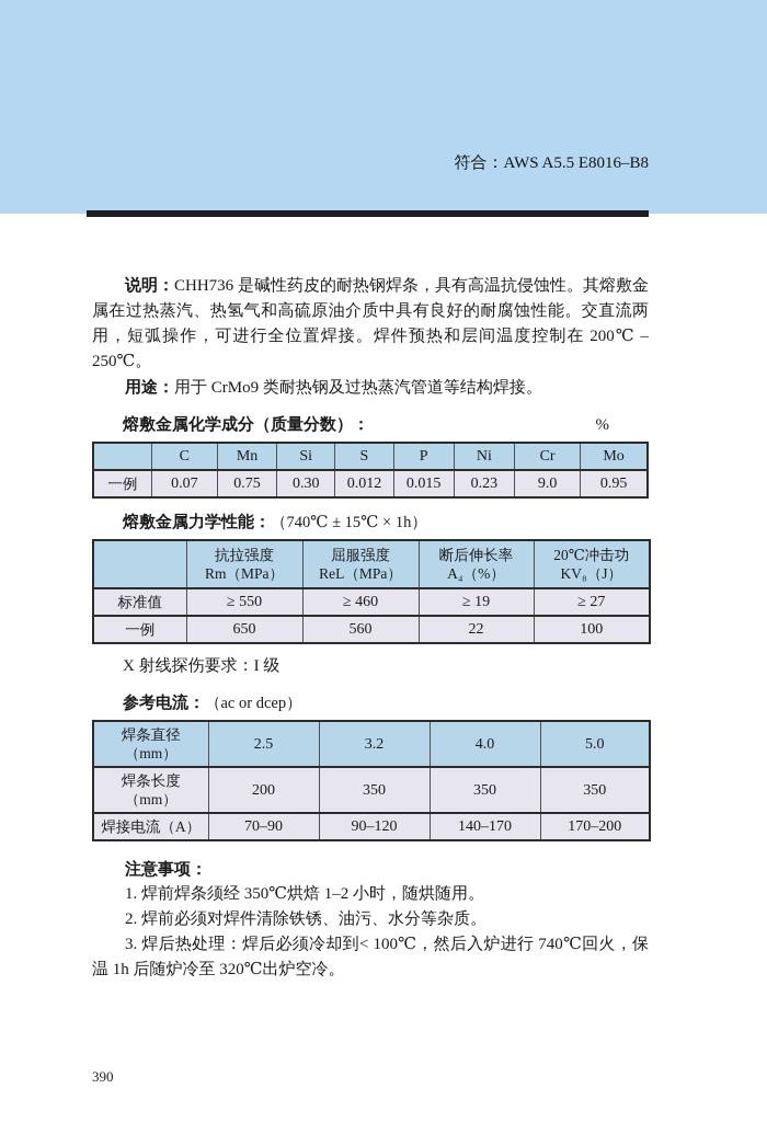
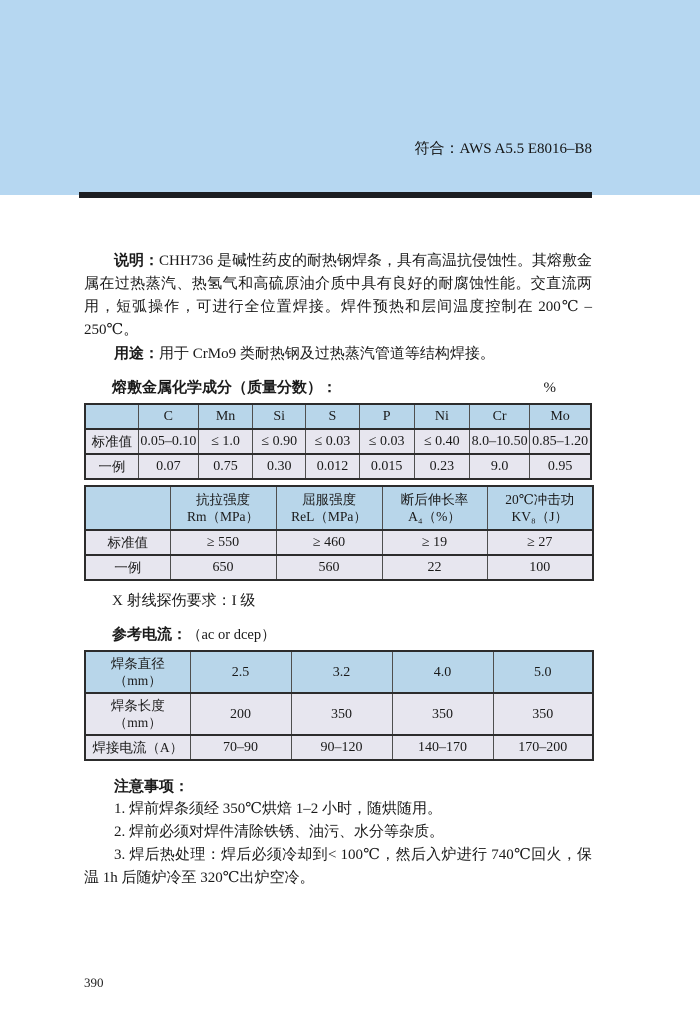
  符合：AWS A5.5 E8016–B8
  说明：CHH736 是碱性药皮的耐热钢焊条，具有高温抗侵蚀性。其熔敷金属在过热蒸汽、热氢气和高硫原油介质中具有良好的耐腐蚀性能。交直流两用，短弧操作，可进行全位置焊接。焊件预热和层间温度控制在 200℃ – 250℃。
  用途：用于 CrMo9 类耐热钢及过热蒸汽管道等结构焊接。
  熔敷金属化学成分（质量分数）：
  %
  	C	Mn	Si	S	P	Ni	Cr	Mo
+ 标准值	0.05–0.10	≤ 1.0	≤ 0.90	≤ 0.03	≤ 0.03	≤ 0.40	8.0–10.50	0.85–1.20
  一例	0.07	0.75	0.30	0.012	0.015	0.23	9.0	0.95
- 熔敷金属力学性能：（740℃ ± 15℃ × 1h）
  	抗拉强度 Rm（MPa）	屈服强度 ReL（MPa）	断后伸长率 A₄（%）	20℃冲击功 KV₈（J）
  标准值	≥ 550	≥ 460	≥ 19	≥ 27
  一例	650	560	22	100
  X 射线探伤要求：I 级
  参考电流：（ac or dcep）
  焊条直径（mm）	2.5	3.2	4.0	5.0
  焊条长度（mm）	200	350	350	350
  焊接电流（A）	70–90	90–120	140–170	170–200
  注意事项：
  1. 焊前焊条须经 350℃烘焙 1–2 小时，随烘随用。
  2. 焊前必须对焊件清除铁锈、油污、水分等杂质。
  3. 焊后热处理：焊后必须冷却到< 100℃，然后入炉进行 740℃回火，保温 1h 后随炉冷至 320℃出炉空冷。
  390
